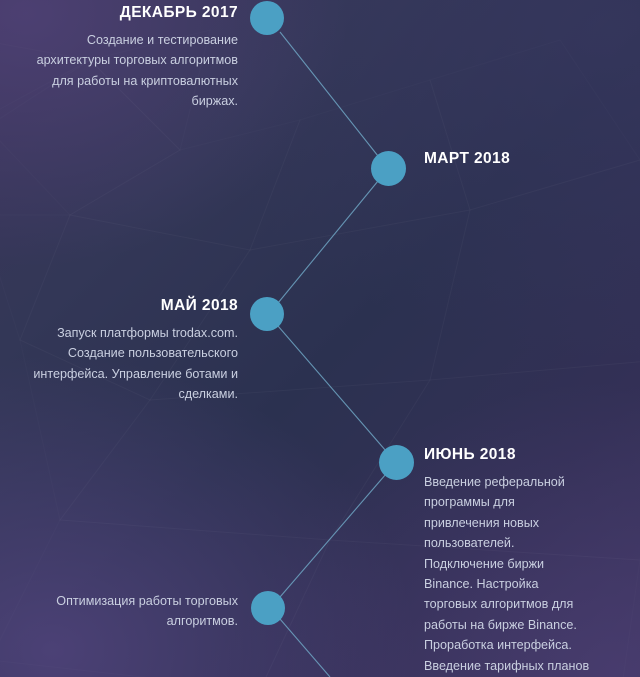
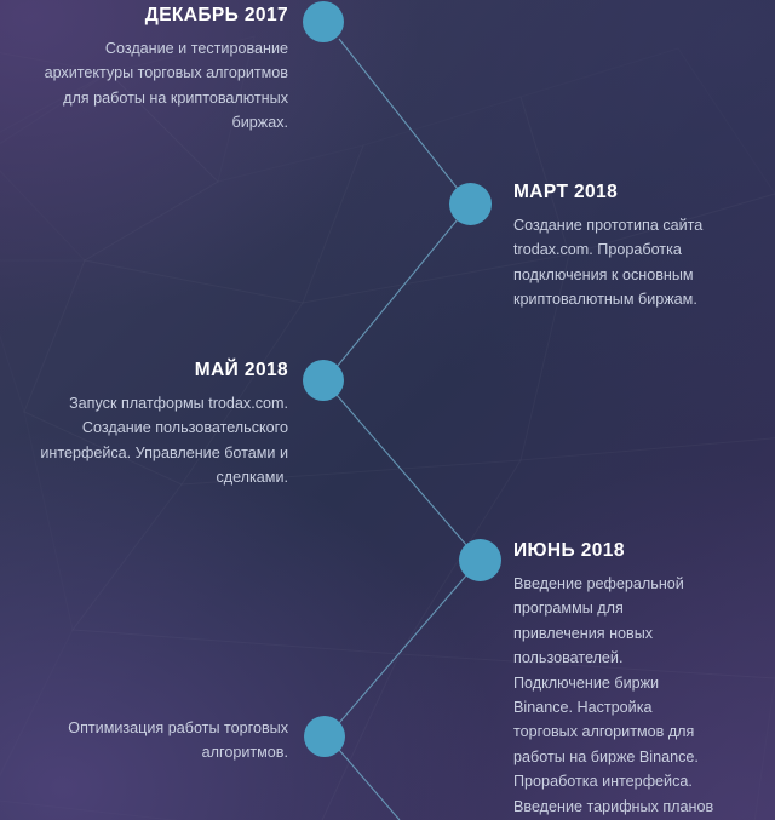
  ДЕКАБРЬ 2017
  Создание и тестирование архитектуры торговых алгоритмов для работы на криптовалютных биржах.
  МАРТ 2018
+ Создание прототипа сайта trodax.com. Проработка подключения к основным криптовалютным биржам.
  МАЙ 2018
  Запуск платформы trodax.com. Создание пользовательского интерфейса. Управление ботами и сделками.
  ИЮНЬ 2018
  Введение реферальной программы для привлечения новых пользователей. Подключение биржи Binance. Настройка торговых алгоритмов для работы на бирже Binance. Проработка интерфейса. Введение тарифных планов
  Оптимизация работы торговых алгоритмов.
